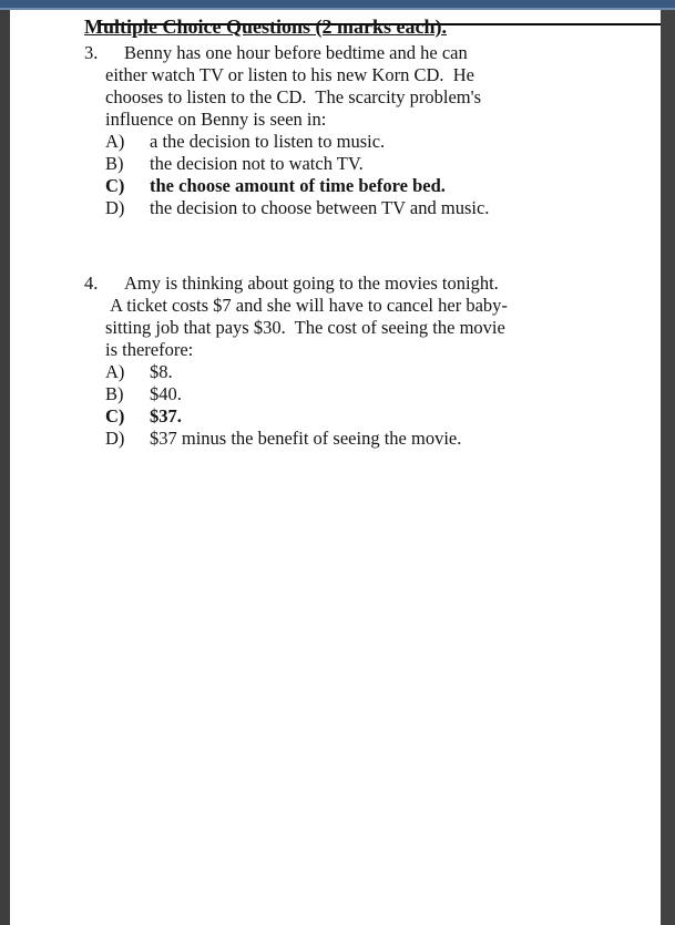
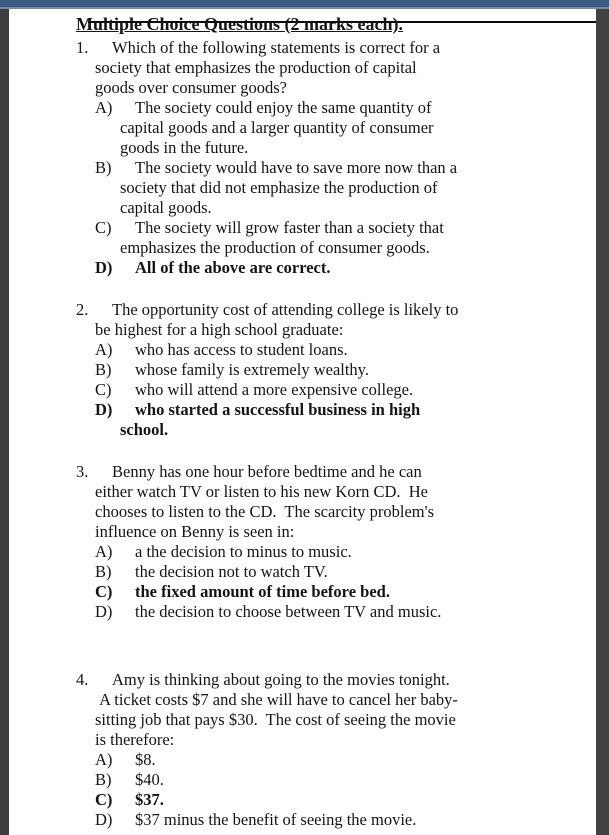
  Multiple Choice Questions (2 marks each).
+ 1.
+ Which of the following statements is correct for a
+ society that emphasizes the production of capital
+ goods over consumer goods?
+ A) The society could enjoy the same quantity of
+ capital goods and a larger quantity of consumer
+ goods in the future.
+ B) The society would have to save more now than a
+ society that did not emphasize the production of
+ capital goods.
+ C) The society will grow faster than a society that
+ emphasizes the production of consumer goods.
+ D) All of the above are correct.
+ 2.
+ The opportunity cost of attending college is likely to
+ be highest for a high school graduate:
+ A) who has access to student loans.
+ B) whose family is extremely wealthy.
+ C) who will attend a more expensive college.
+ D) who started a successful business in high
+ school.
  3.
  Benny has one hour before bedtime and he can
  either watch TV or listen to his new Korn CD. He
  chooses to listen to the CD. The scarcity problem's
  influence on Benny is seen in:
- A) a the decision to listen to music.
+ A) a the decision to minus to music.
  B) the decision not to watch TV.
- C) the choose amount of time before bed.
+ C) the fixed amount of time before bed.
  D) the decision to choose between TV and music.
  4.
  Amy is thinking about going to the movies tonight.
  A ticket costs $7 and she will have to cancel her baby-
  sitting job that pays $30. The cost of seeing the movie
  is therefore:
  A) $8.
  B) $40.
  C) $37.
  D) $37 minus the benefit of seeing the movie.
